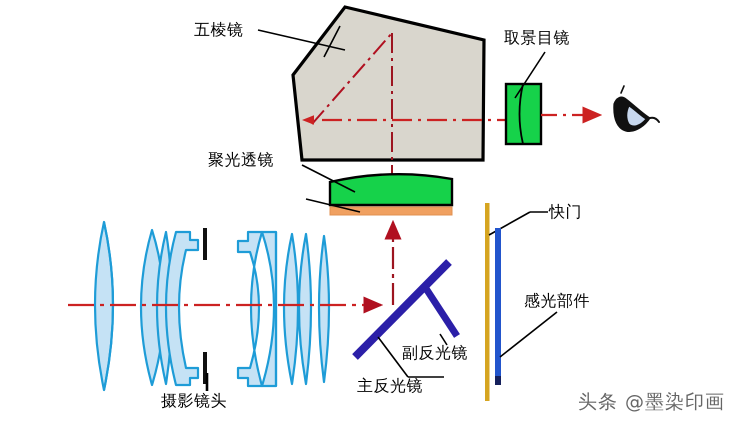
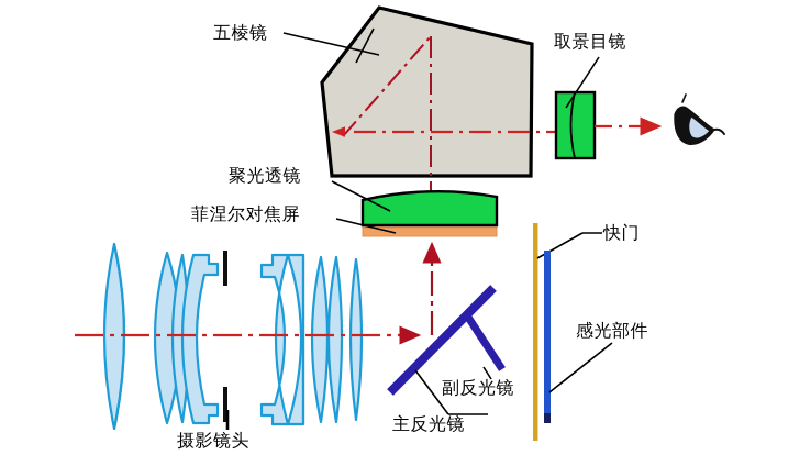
  五棱镜
  取景目镜
  聚光透镜
+ 菲涅尔对焦屏
  快门
  感光部件
  副反光镜
  主反光镜
  摄影镜头
- 头条 @墨染印画
